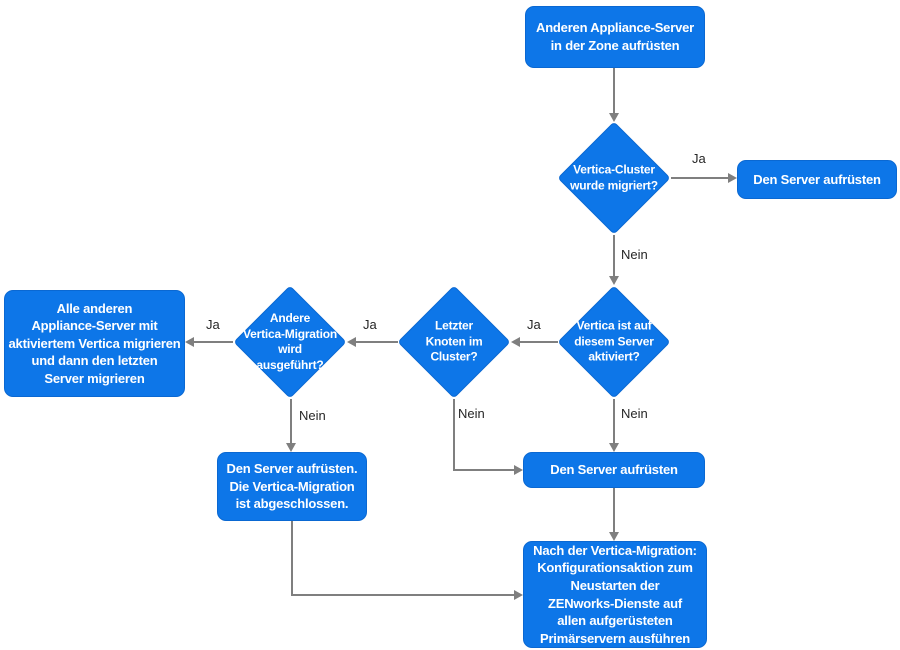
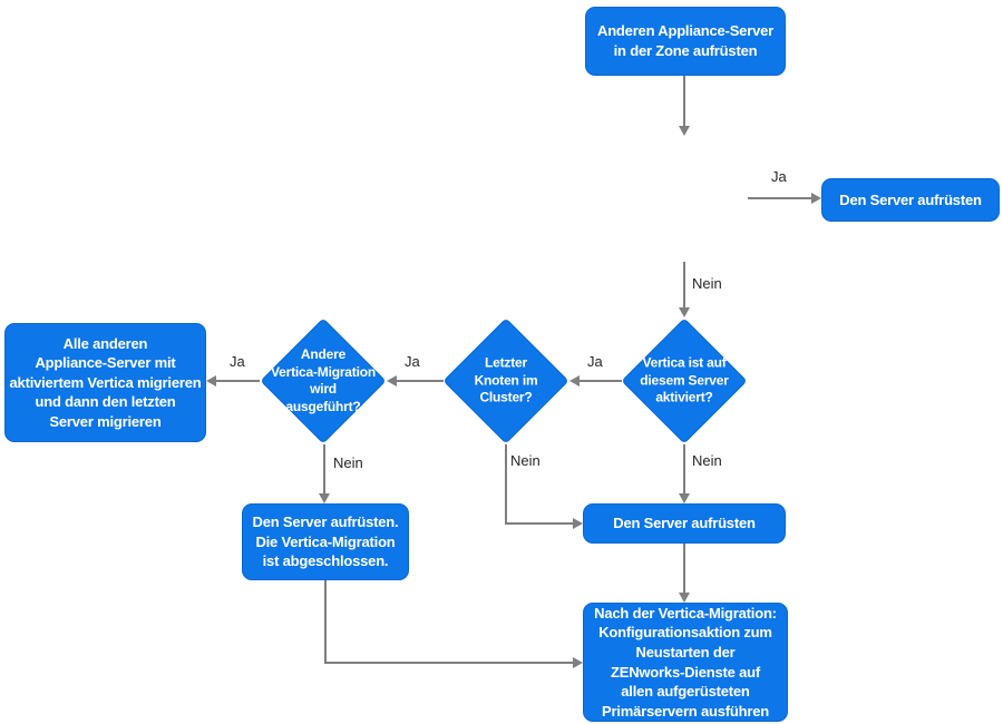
  Anderen Appliance-Server
  in der Zone aufrüsten
- Vertica-Cluster
- wurde migriert?
  Den Server aufrüsten
  Vertica ist auf
  diesem Server
  aktiviert?
  Letzter
  Knoten im
  Cluster?
  Andere
  Vertica-Migration
  wird
  ausgeführt?
  Alle anderen
  Appliance-Server mit
  aktiviertem Vertica migrieren
  und dann den letzten
  Server migrieren
  Den Server aufrüsten.
  Die Vertica-Migration
  ist abgeschlossen.
  Den Server aufrüsten
  Nach der Vertica-Migration:
  Konfigurationsaktion zum
  Neustarten der
  ZENworks-Dienste auf
  allen aufgerüsteten
  Primärservern ausführen
  Ja
  Nein
  Ja
  Ja
  Ja
  Nein
  Nein
  Nein
